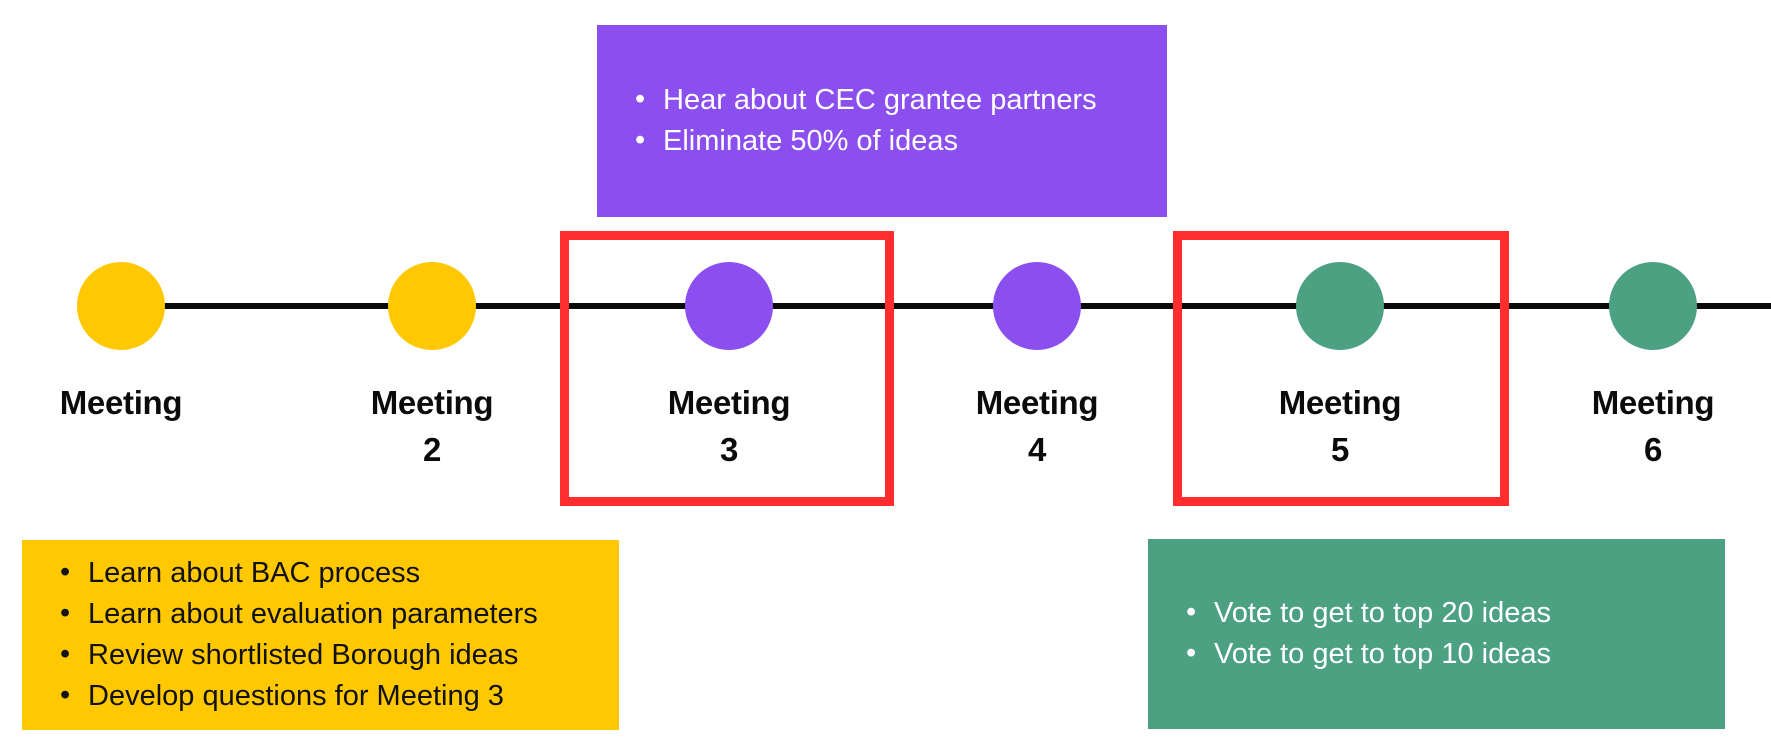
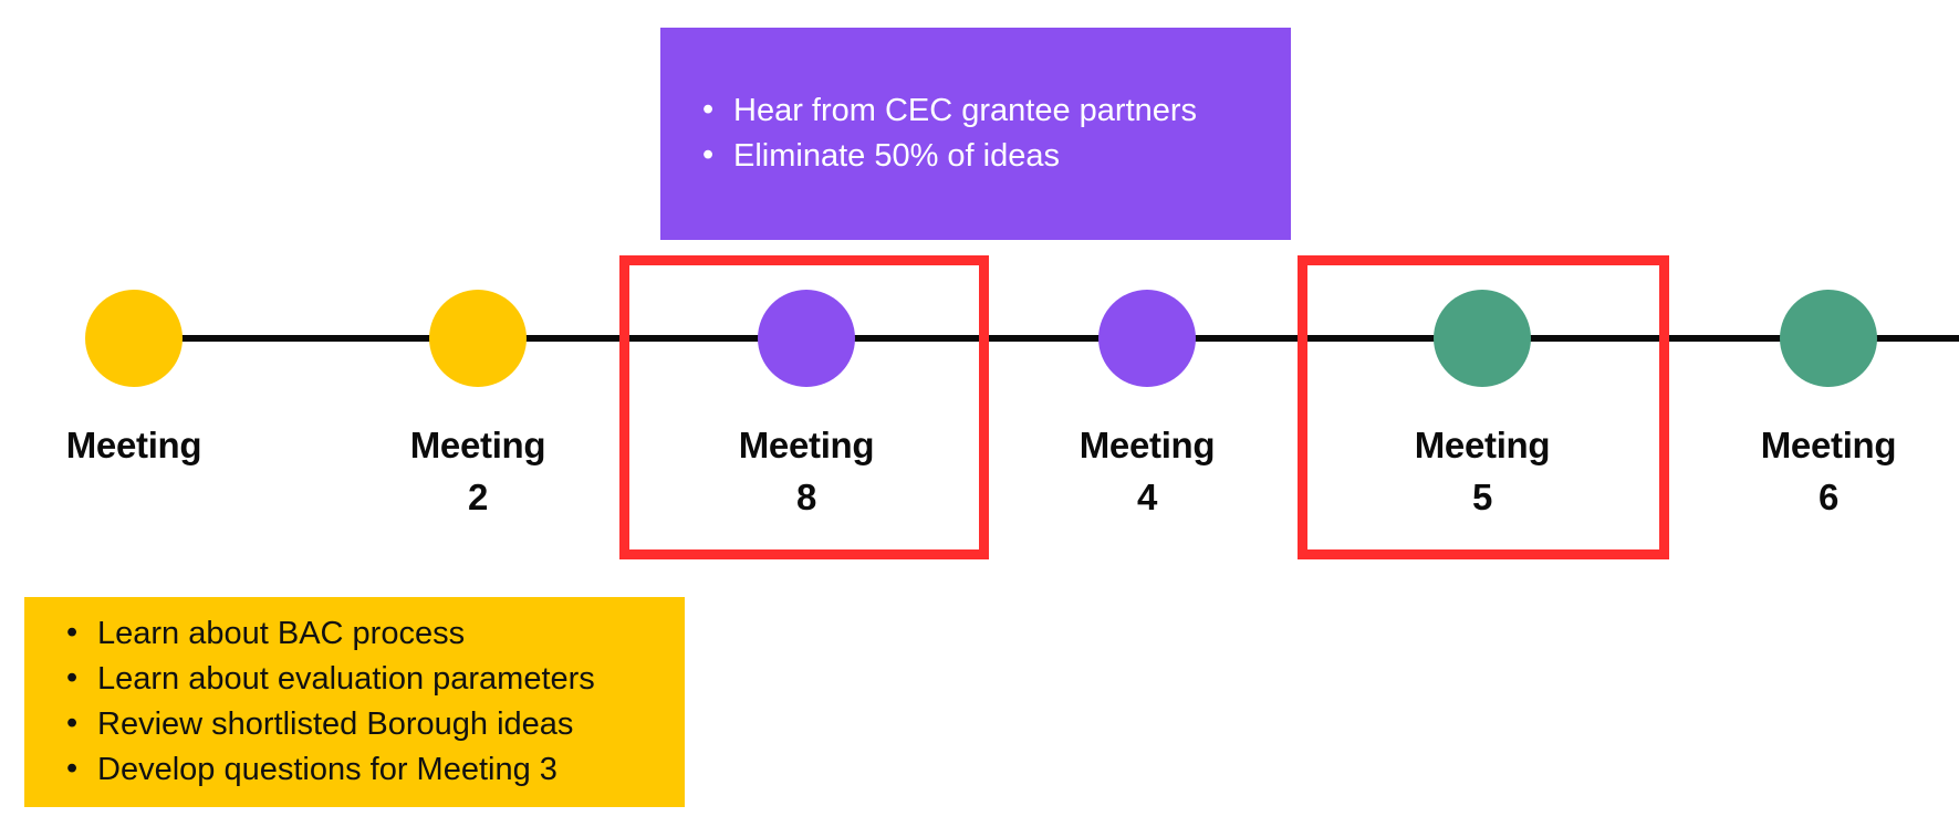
  Meeting
  Meeting
  2
  Meeting
- 3
+ 8
  Meeting
  4
  Meeting
  5
  Meeting
  6
- Hear about CEC grantee partners
+ Hear from CEC grantee partners
  Eliminate 50% of ideas
  Learn about BAC process
  Learn about evaluation parameters
  Review shortlisted Borough ideas
  Develop questions for Meeting 3
- Vote to get to top 20 ideas
- Vote to get to top 10 ideas
